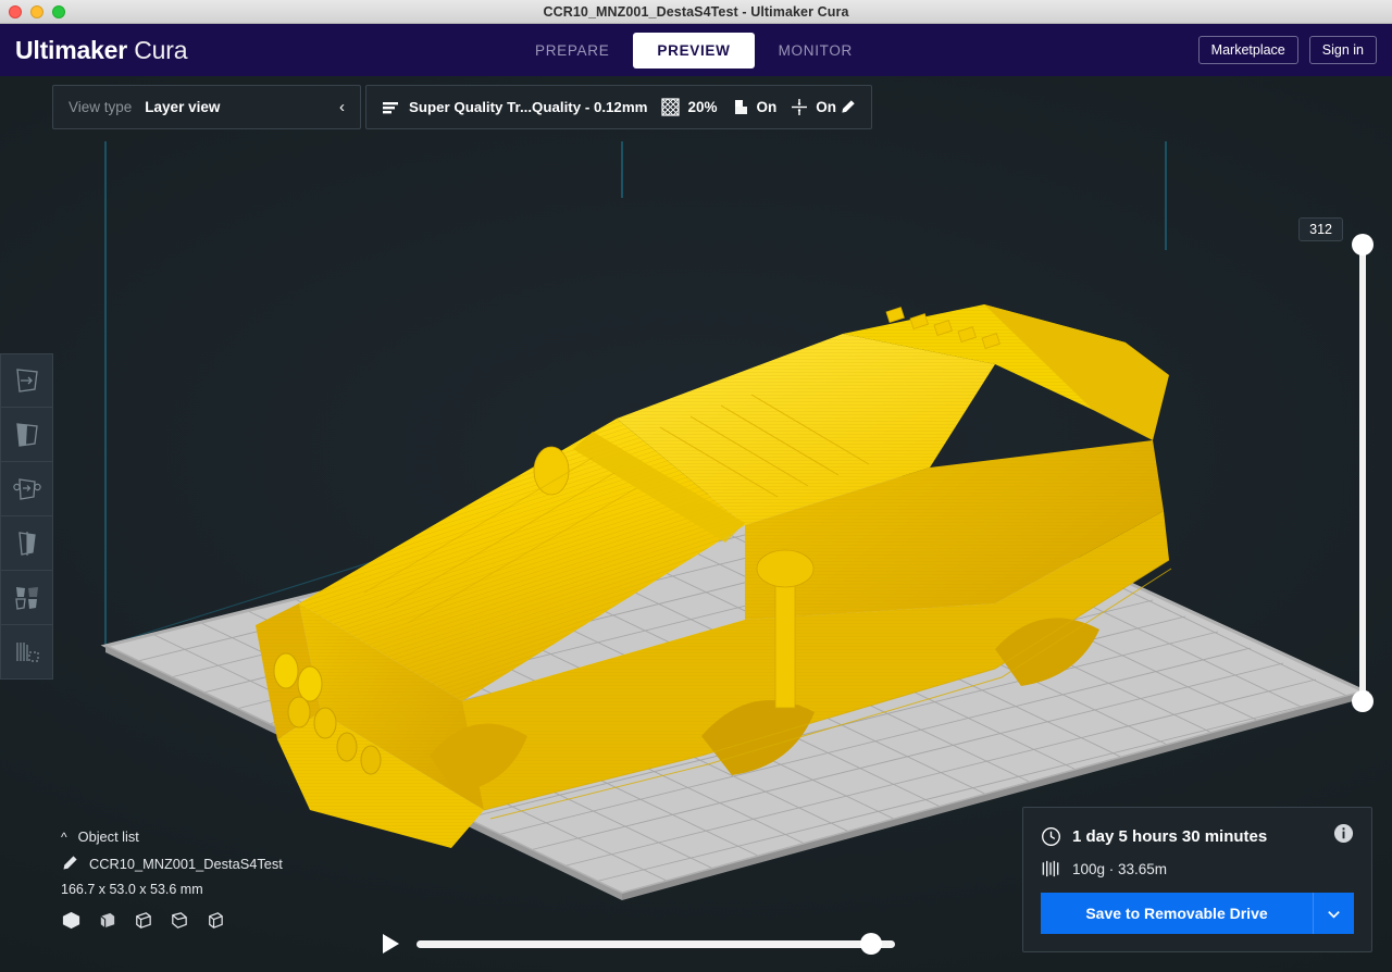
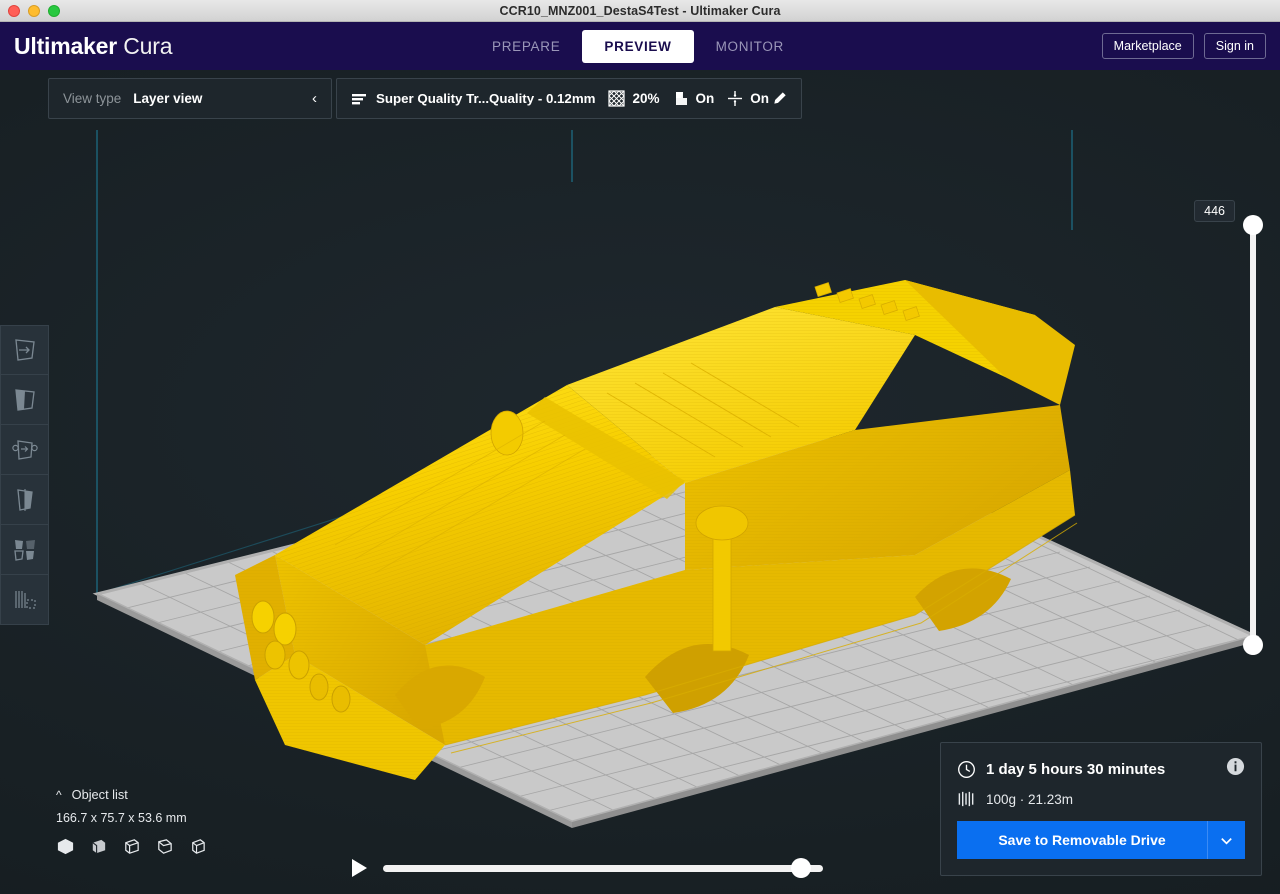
  CCR10_MNZ001_DestaS4Test - Ultimaker Cura
  Ultimaker Cura
  PREPARE
  PREVIEW
  MONITOR
  Marketplace
  Sign in
  View type
  Layer view
  ‹
  Super Quality Tr...Quality - 0.12mm
  20%
  On
  On
  ^
  Object list
- CCR10_MNZ001_DestaS4Test
- 166.7 x 53.0 x 53.6 mm
+ 166.7 x 75.7 x 53.6 mm
- 312
+ 446
  1 day 5 hours 30 minutes
- 100g · 33.65m
+ 100g · 21.23m
  Save to Removable Drive
